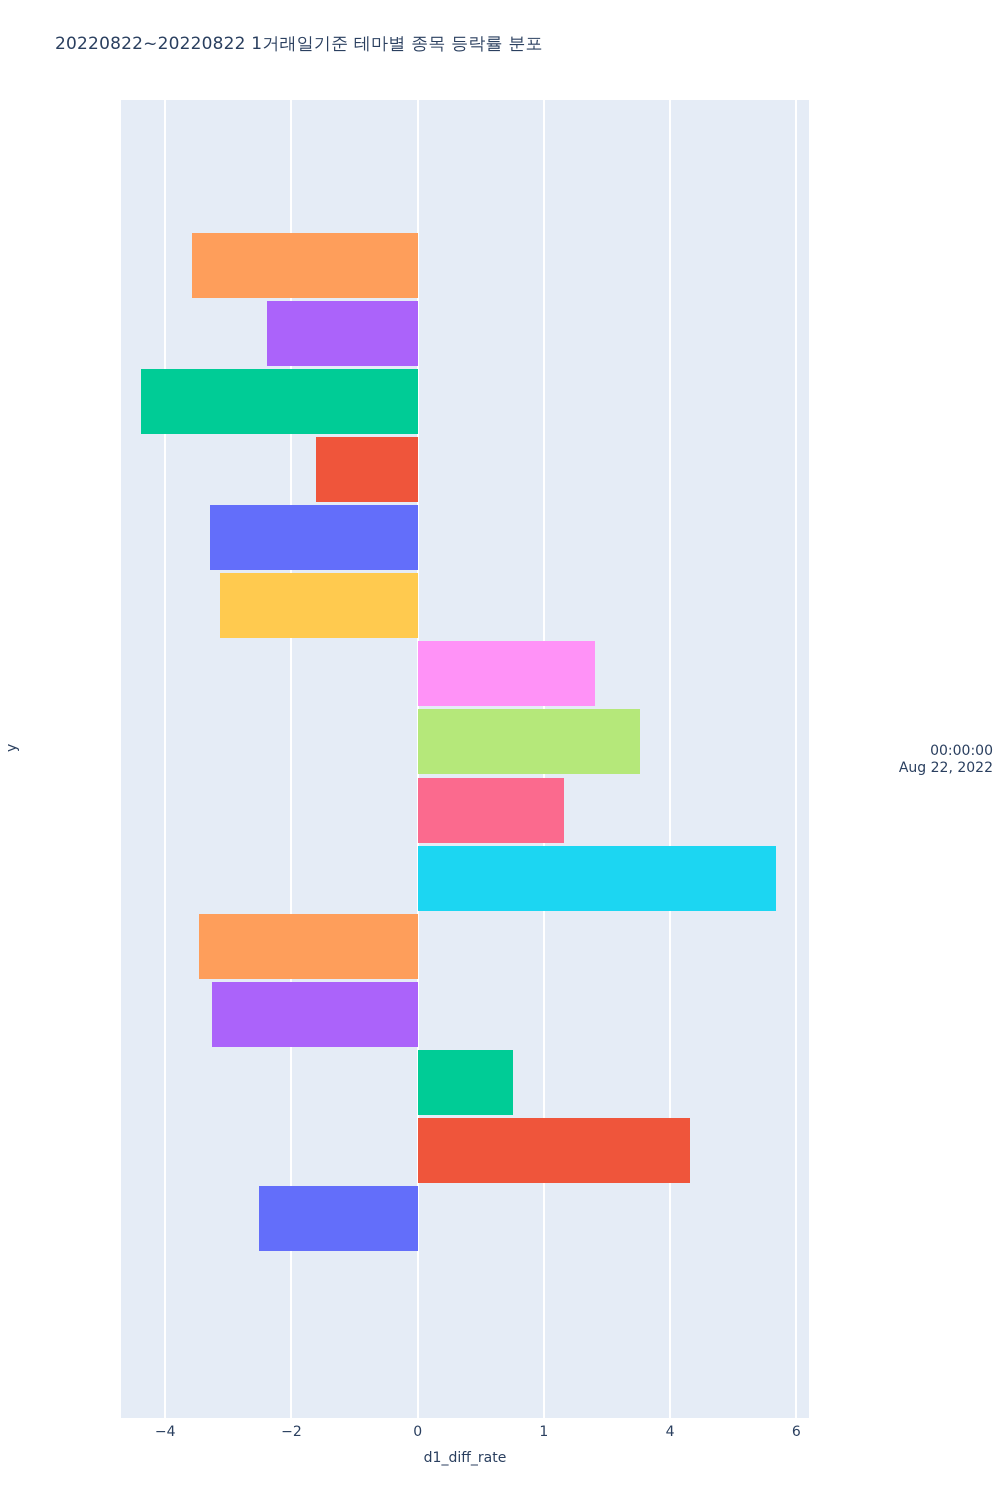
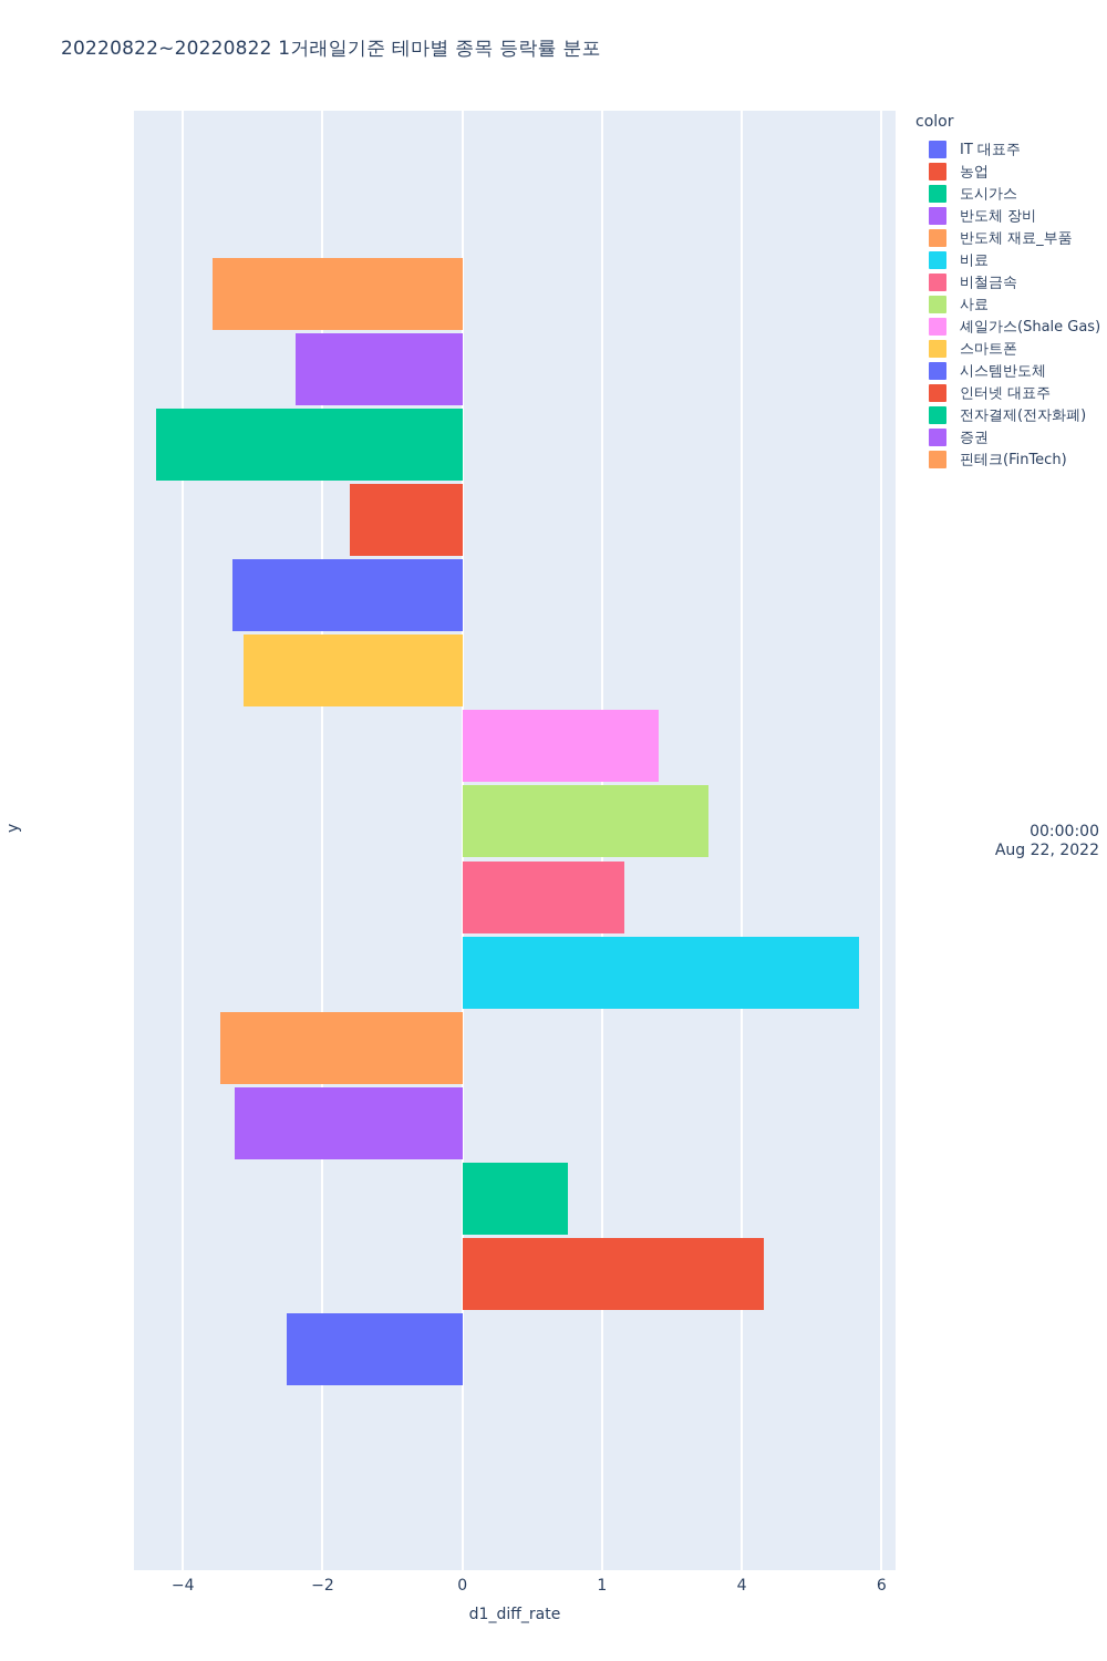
  20220822~20220822 1거래일기준 테마별 종목 등락률 분포
  −4
  −2
  0
  1
  4
  6
  d1_diff_rate
  00:00:00
  Aug 22, 2022
+ color
+ IT 대표주
+ 농업
+ 도시가스
+ 반도체 장비
+ 반도체 재료_부품
+ 비료
+ 비철금속
+ 사료
+ 셰일가스(Shale Gas)
+ 스마트폰
+ 시스템반도체
+ 인터넷 대표주
+ 전자결제(전자화폐)
+ 증권
+ 핀테크(FinTech)
